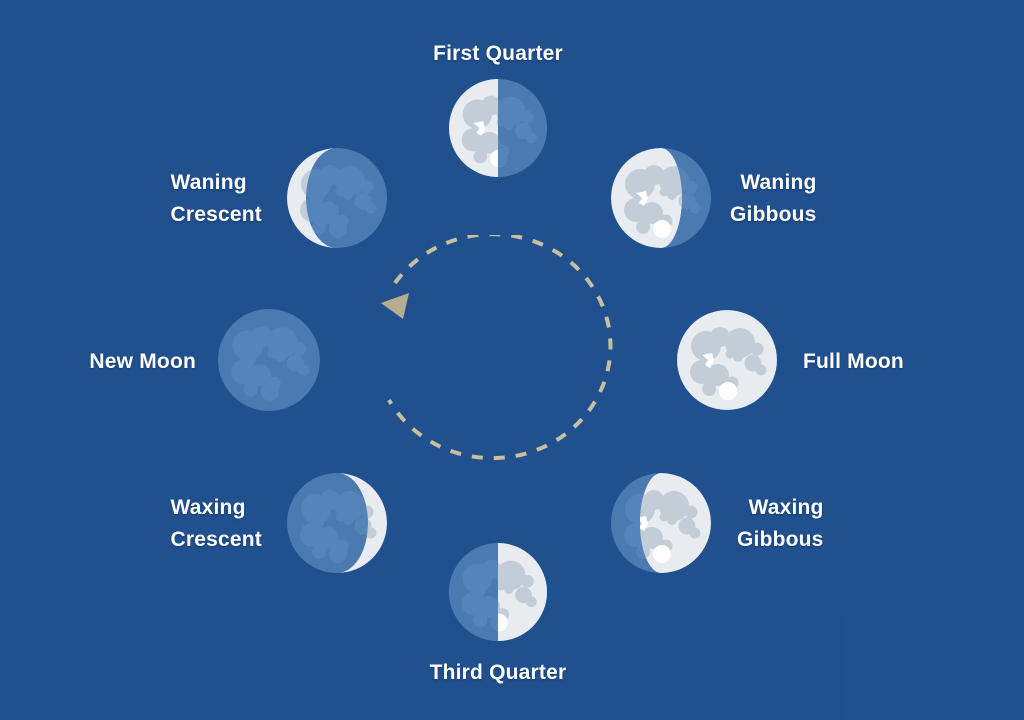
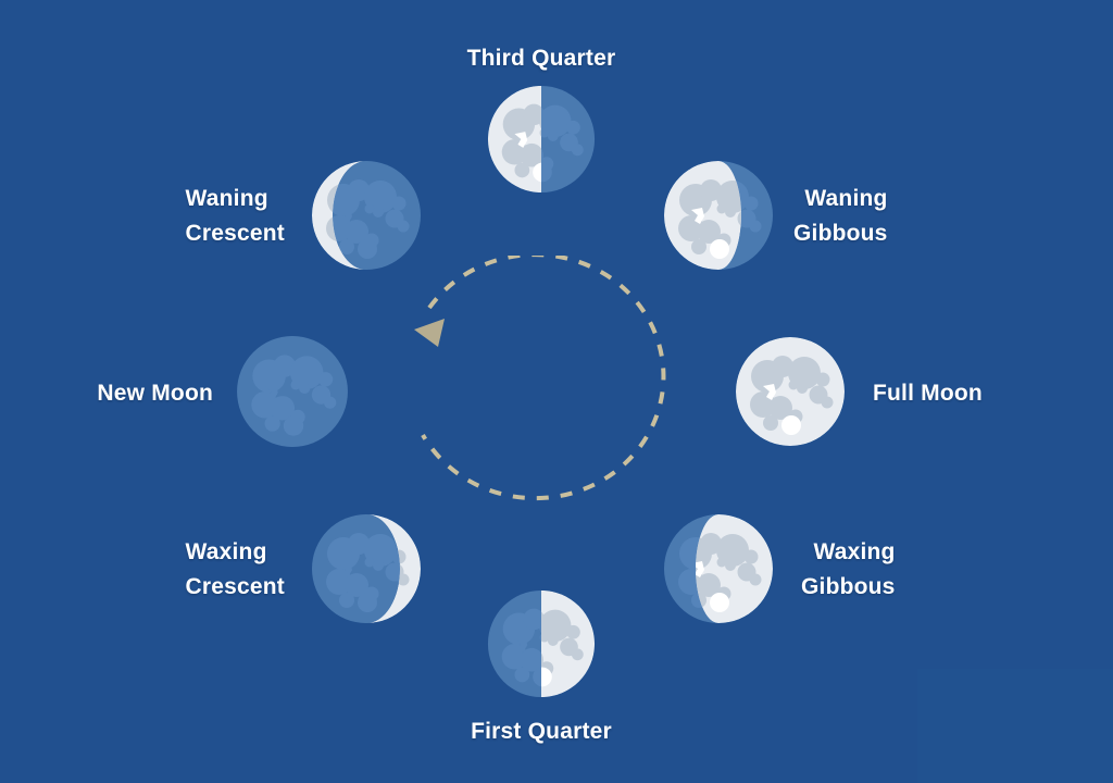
- First Quarter
+ Third Quarter
  Waning
  Gibbous
  Full Moon
  Waxing
  Gibbous
- Third Quarter
+ First Quarter
  Waxing
  Crescent
  New Moon
  Waning
  Crescent
